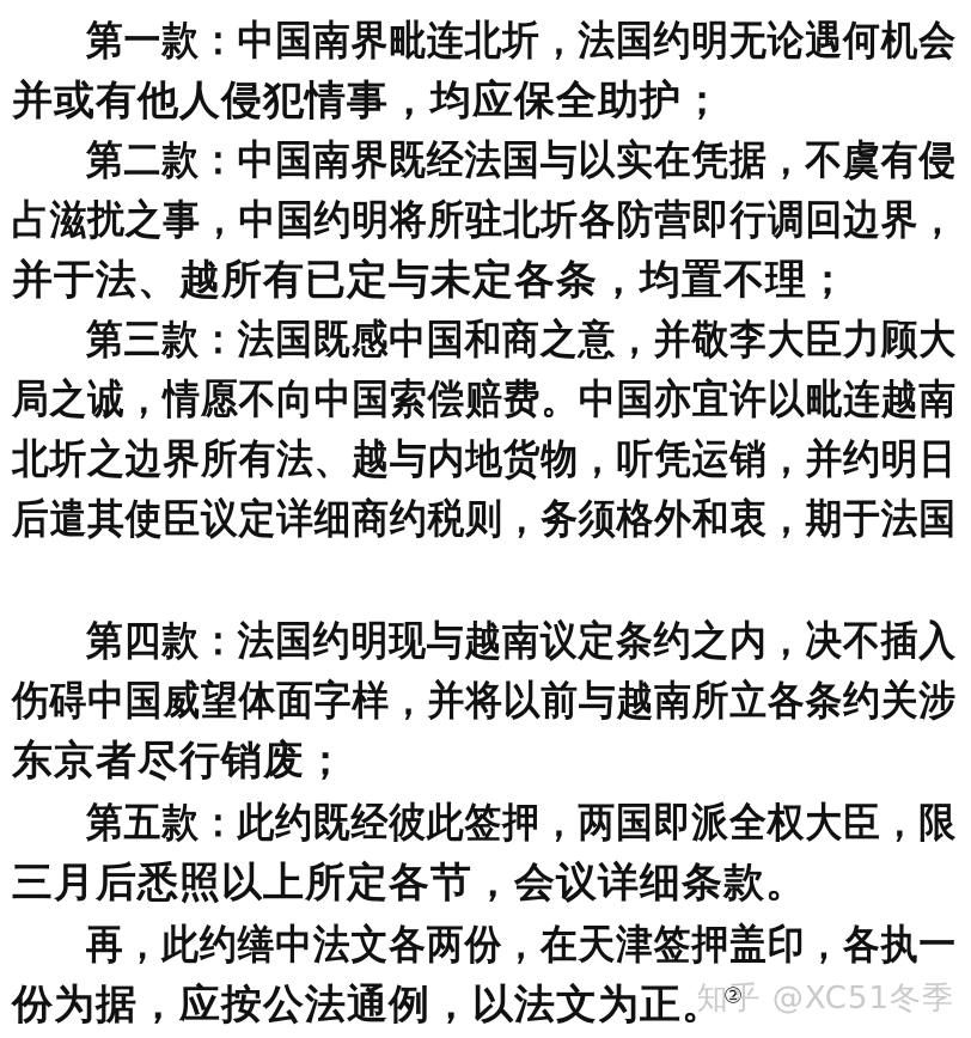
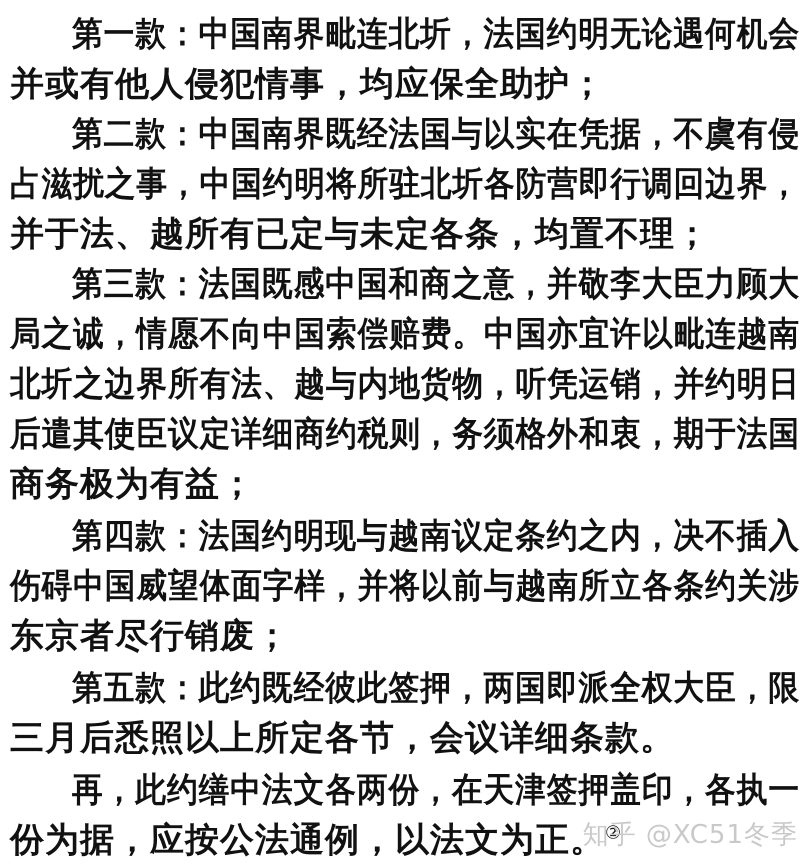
  第一款：中国南界毗连北圻，法国约明无论遇何机会
  并或有他人侵犯情事，均应保全助护；
  第二款：中国南界既经法国与以实在凭据，不虞有侵
  占滋扰之事，中国约明将所驻北圻各防营即行调回边界，
  并于法、越所有已定与未定各条，均置不理；
  第三款：法国既感中国和商之意，并敬李大臣力顾大
  局之诚，情愿不向中国索偿赔费。中国亦宜许以毗连越南
  北圻之边界所有法、越与内地货物，听凭运销，并约明日
  后遣其使臣议定详细商约税则，务须格外和衷，期于法国
+ 商务极为有益；
  第四款：法国约明现与越南议定条约之内，决不插入
  伤碍中国威望体面字样，并将以前与越南所立各条约关涉
  东京者尽行销废；
  第五款：此约既经彼此签押，两国即派全权大臣，限
  三月后悉照以上所定各节，会议详细条款。
  再，此约缮中法文各两份，在天津签押盖印，各执一
  份为据，应按公法通例，以法文为正。②
  知乎 @XC51冬季
